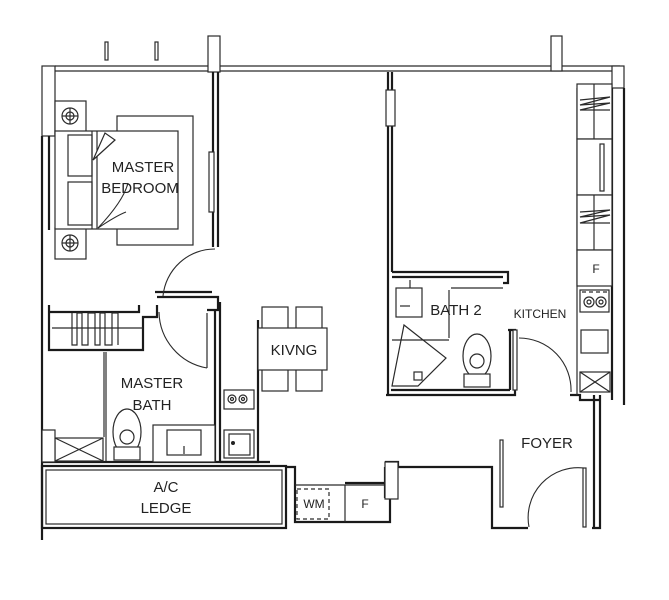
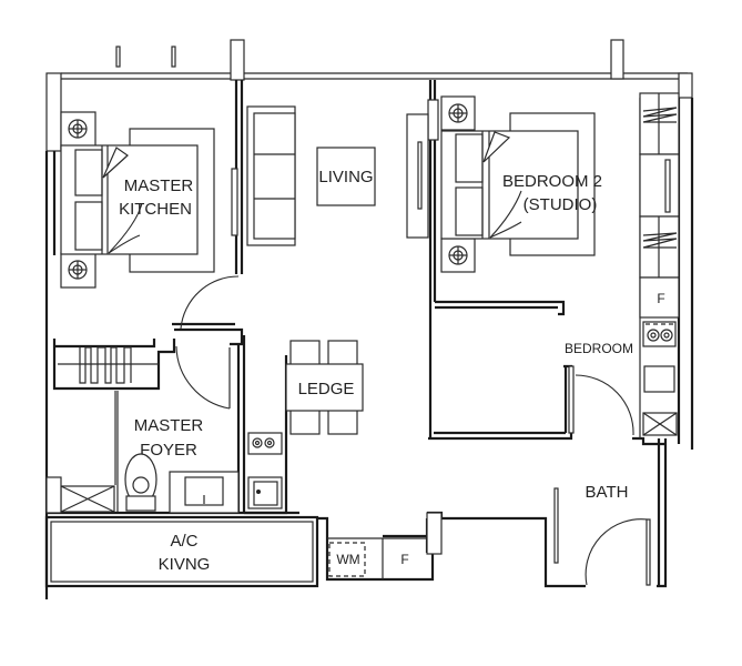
  MASTER
- BEDROOM
+ KITCHEN
+ LIVING
+ BEDROOM 2
+ (STUDIO)
  F
- KITCHEN
+ BEDROOM
- BATH 2
  MASTER
- BATH
+ FOYER
- KIVNG
+ LEDGE
  A/C
- LEDGE
+ KIVNG
  WM
  F
- FOYER
+ BATH
